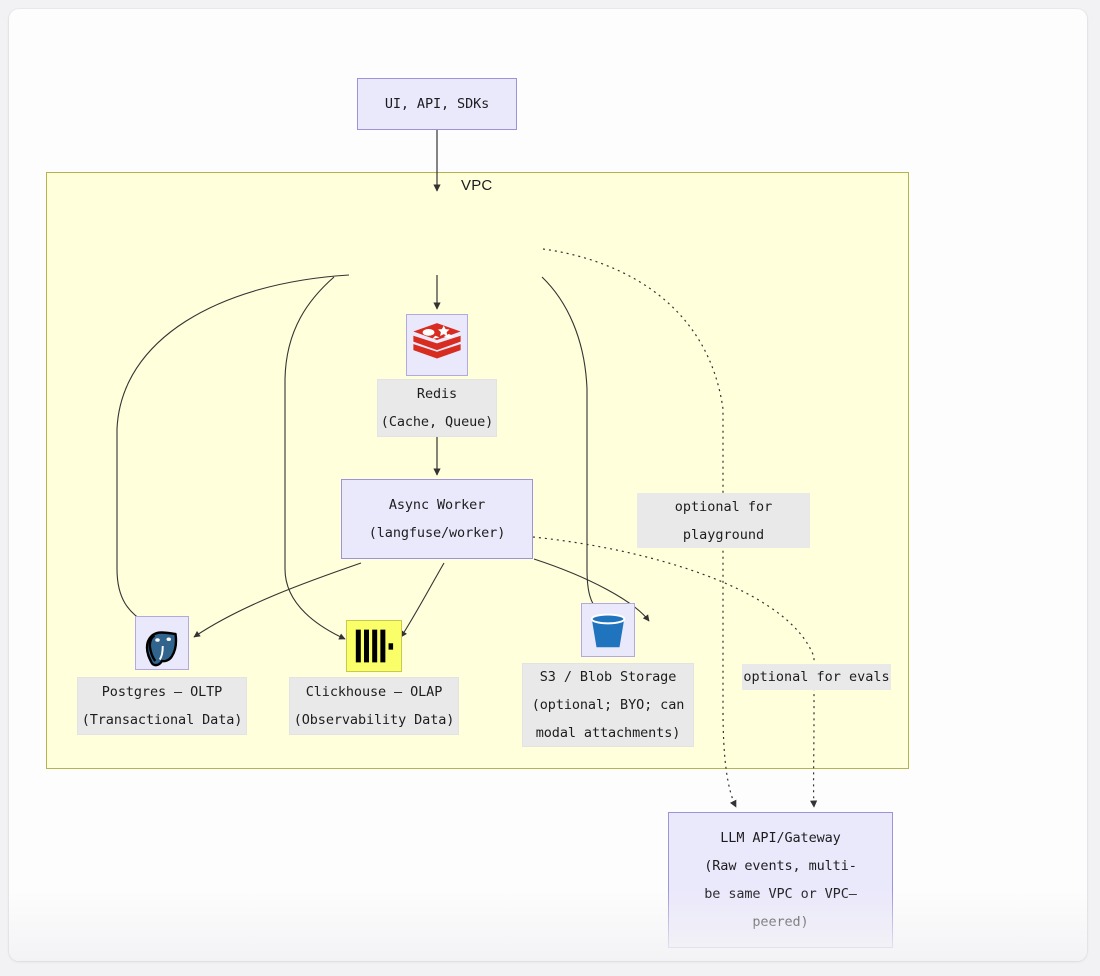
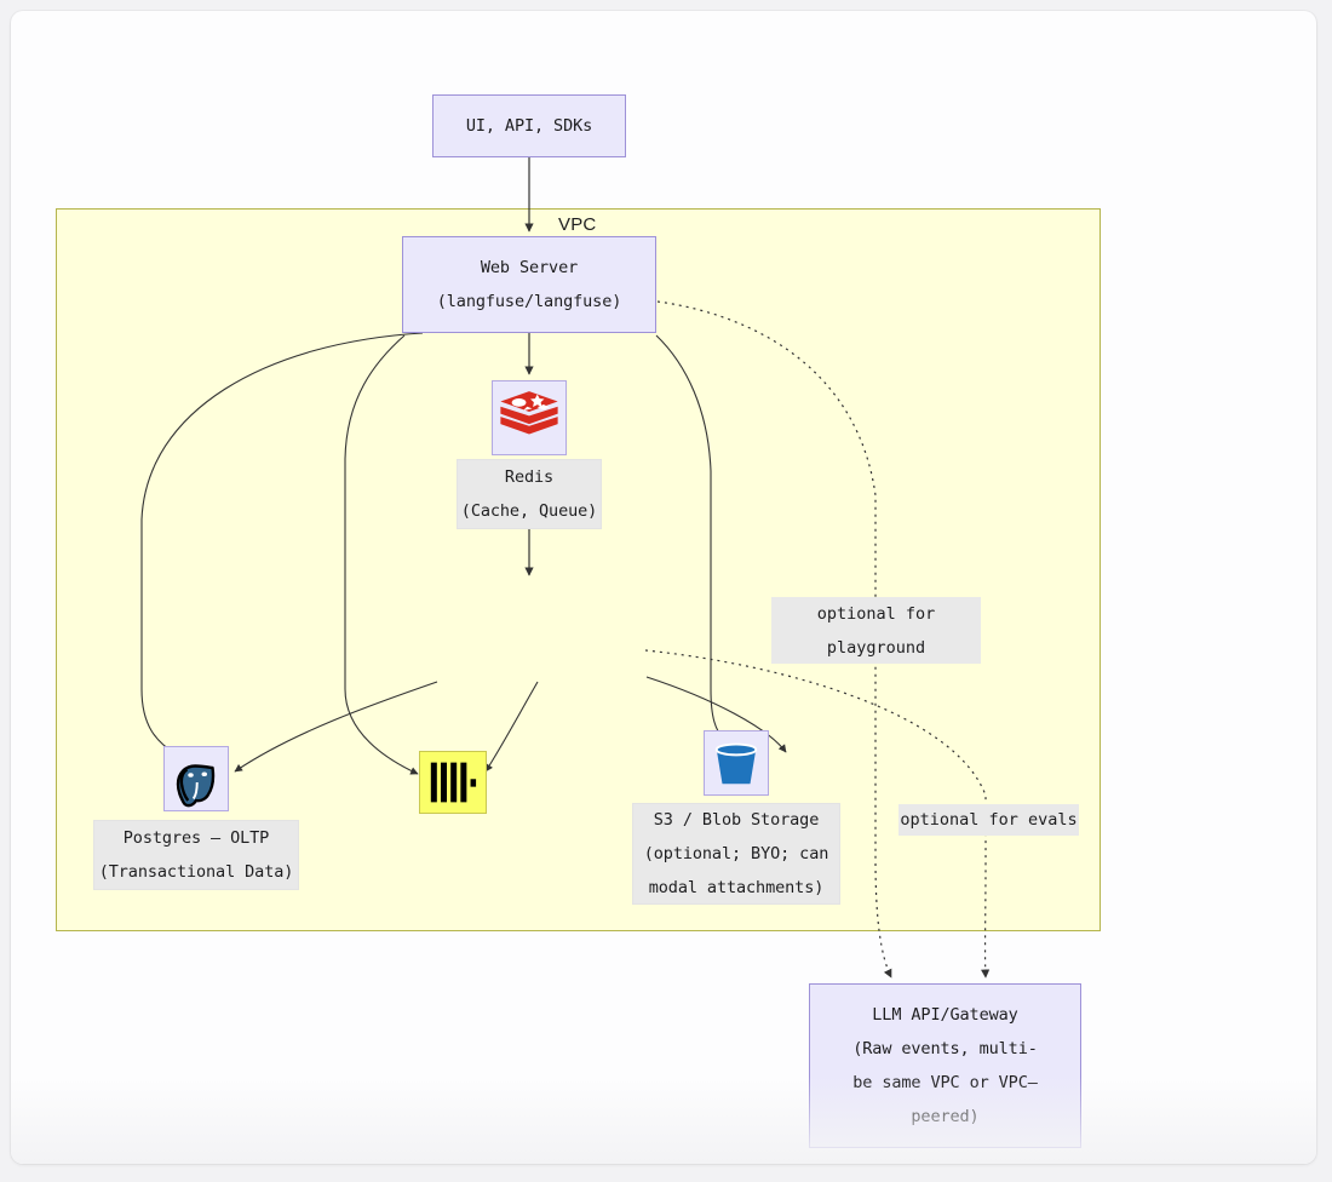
  VPC
  UI, API, SDKs
+ Web Server
+ (langfuse/langfuse)
  Redis
  (Cache, Queue)
- Async Worker
- (langfuse/worker)
  Postgres — OLTP
  (Transactional Data)
- Clickhouse — OLAP
- (Observability Data)
  S3 / Blob Storage
  (optional; BYO; can
  modal attachments)
  optional for
  playground
  optional for evals
  LLM API/Gateway
  (Raw events, multi-
